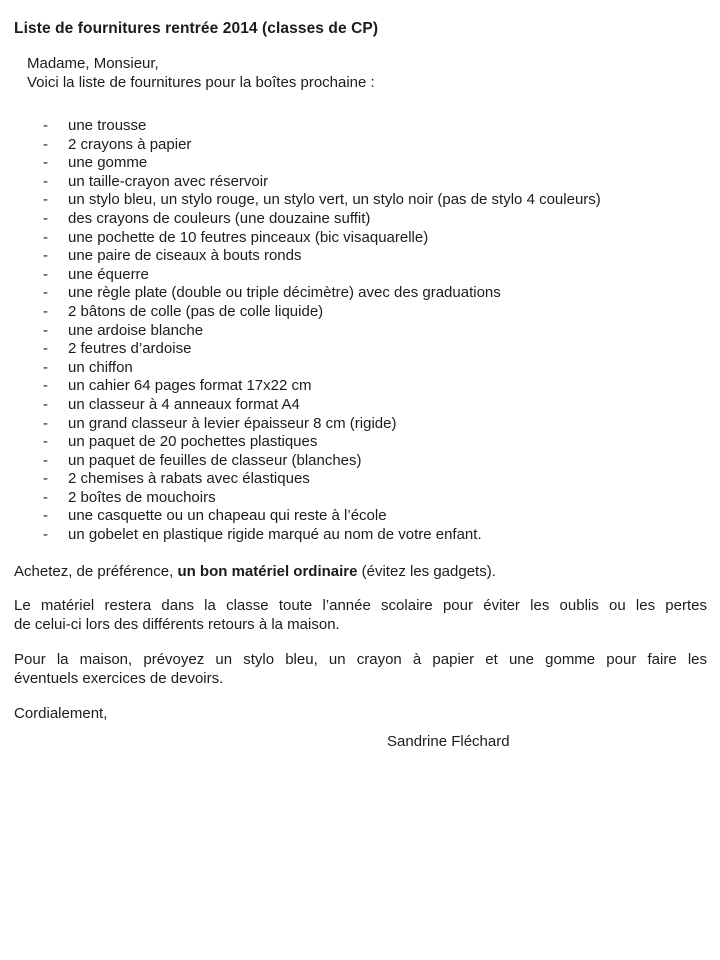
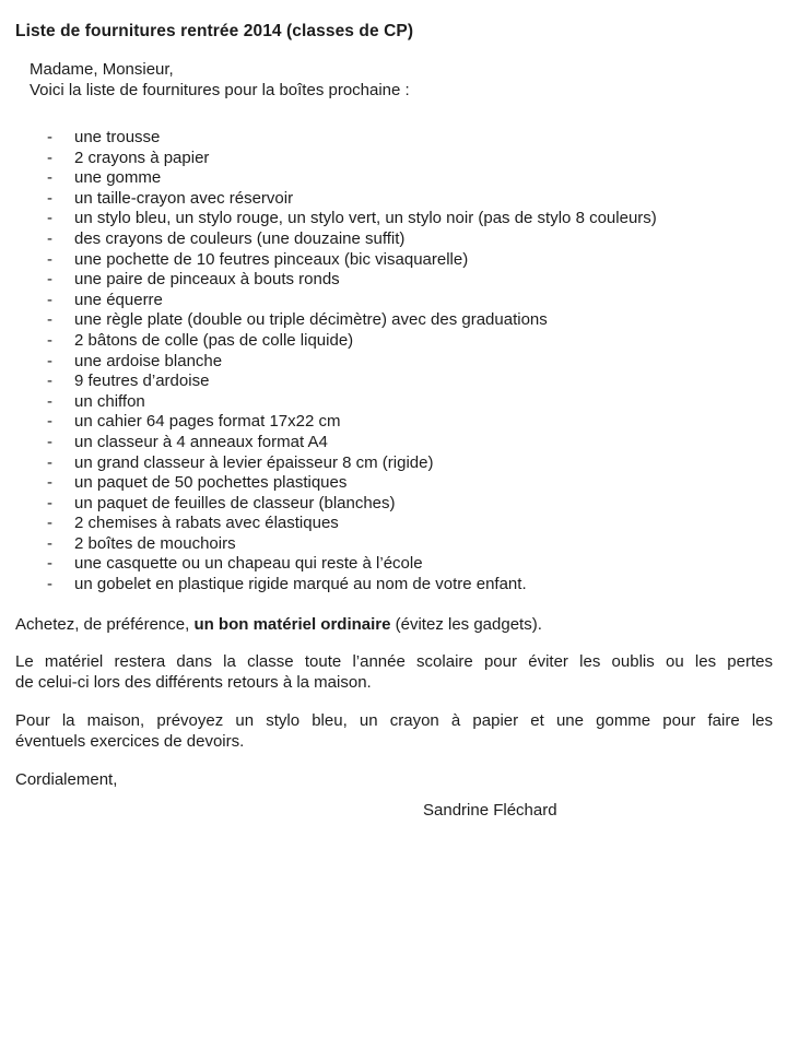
  Liste de fournitures rentrée 2014 (classes de CP)
  Madame, Monsieur,
  Voici la liste de fournitures pour la boîtes prochaine :
  - une trousse
  - 2 crayons à papier
  - une gomme
  - un taille-crayon avec réservoir
- - un stylo bleu, un stylo rouge, un stylo vert, un stylo noir (pas de stylo 4 couleurs)
+ - un stylo bleu, un stylo rouge, un stylo vert, un stylo noir (pas de stylo 8 couleurs)
  - des crayons de couleurs (une douzaine suffit)
  - une pochette de 10 feutres pinceaux (bic visaquarelle)
- - une paire de ciseaux à bouts ronds
+ - une paire de pinceaux à bouts ronds
  - une équerre
  - une règle plate (double ou triple décimètre) avec des graduations
  - 2 bâtons de colle (pas de colle liquide)
  - une ardoise blanche
- - 2 feutres d’ardoise
+ - 9 feutres d’ardoise
  - un chiffon
  - un cahier 64 pages format 17x22 cm
  - un classeur à 4 anneaux format A4
  - un grand classeur à levier épaisseur 8 cm (rigide)
- - un paquet de 20 pochettes plastiques
+ - un paquet de 50 pochettes plastiques
  - un paquet de feuilles de classeur (blanches)
  - 2 chemises à rabats avec élastiques
  - 2 boîtes de mouchoirs
  - une casquette ou un chapeau qui reste à l’école
  - un gobelet en plastique rigide marqué au nom de votre enfant.
  Achetez, de préférence, un bon matériel ordinaire (évitez les gadgets).
  Le matériel restera dans la classe toute l’année scolaire pour éviter les oublis ou les pertes
  de celui-ci lors des différents retours à la maison.
  Pour la maison, prévoyez un stylo bleu, un crayon à papier et une gomme pour faire les
  éventuels exercices de devoirs.
  Cordialement,
  Sandrine Fléchard
